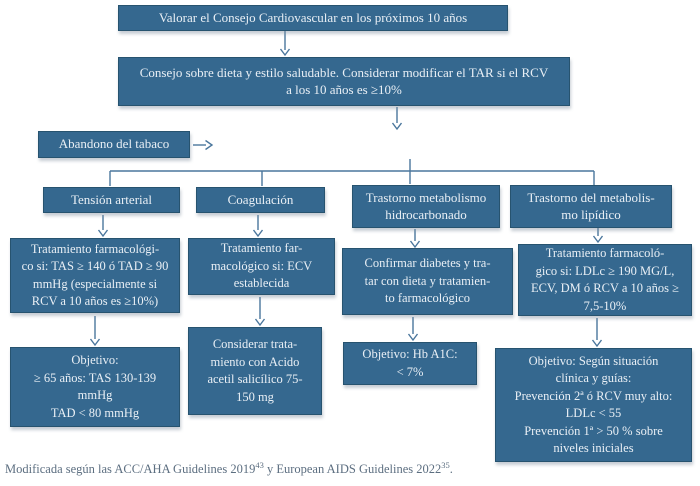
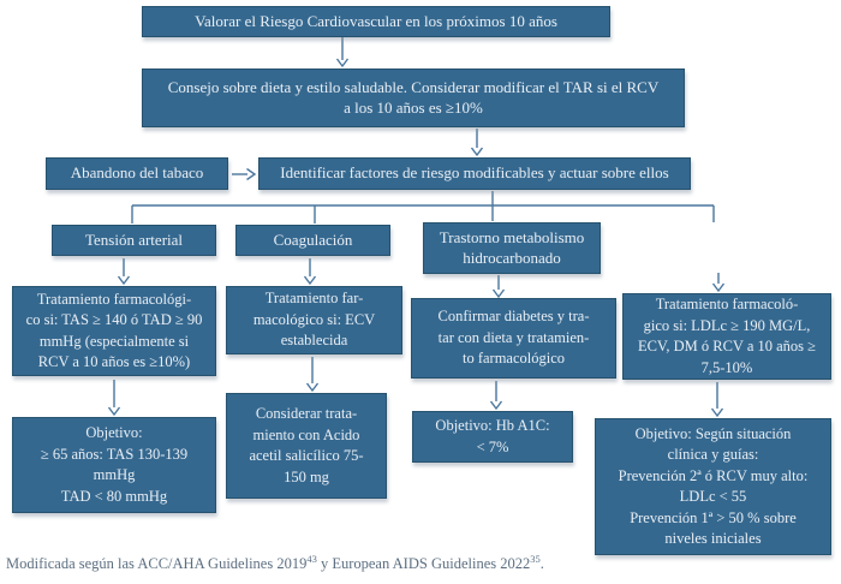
- Valorar el Consejo Cardiovascular en los próximos 10 años
+ Valorar el Riesgo Cardiovascular en los próximos 10 años
  Consejo sobre dieta y estilo saludable. Considerar modificar el TAR si el RCV
  a los 10 años es ≥10%
  Abandono del tabaco
+ Identificar factores de riesgo modificables y actuar sobre ellos
  Tensión arterial
  Coagulación
  Trastorno metabolismo
  hidrocarbonado
- Trastorno del metabolis-
- mo lipídico
  Tratamiento farmacológi-
  co si: TAS ≥ 140 ó TAD ≥ 90
  mmHg (especialmente si
  RCV a 10 años es ≥10%)
  Tratamiento far-
  macológico si: ECV
  establecida
  Confirmar diabetes y tra-
  tar con dieta y tratamien-
  to farmacológico
  Tratamiento farmacoló-
  gico si: LDLc ≥ 190 MG/L,
  ECV, DM ó RCV a 10 años ≥
  7,5-10%
  Objetivo:
  ≥ 65 años: TAS 130-139
  mmHg
  TAD < 80 mmHg
  Considerar trata-
  miento con Acido
  acetil salicílico 75-
  150 mg
  Objetivo: Hb A1C:
  < 7%
  Objetivo: Según situación
  clínica y guías:
  Prevención 2ª ó RCV muy alto:
  LDLc < 55
  Prevención 1ª > 50 % sobre
  niveles iniciales
  Modificada según las ACC/AHA Guidelines 201943 y European AIDS Guidelines 202235.
